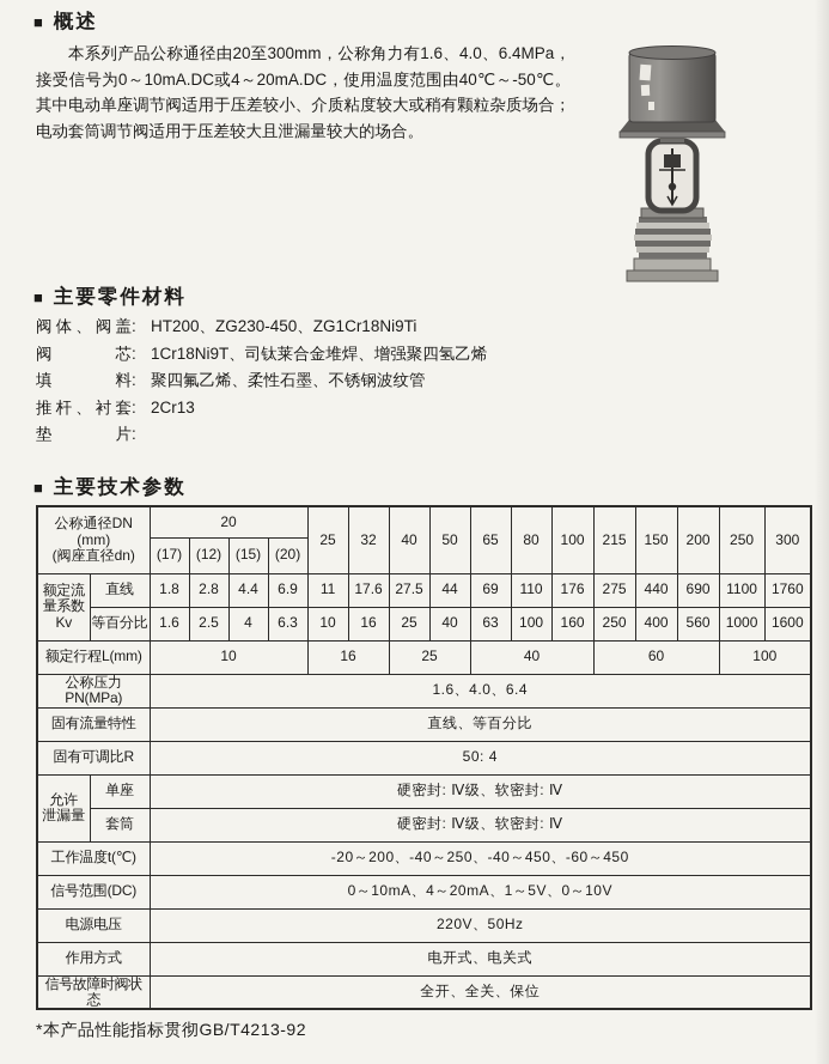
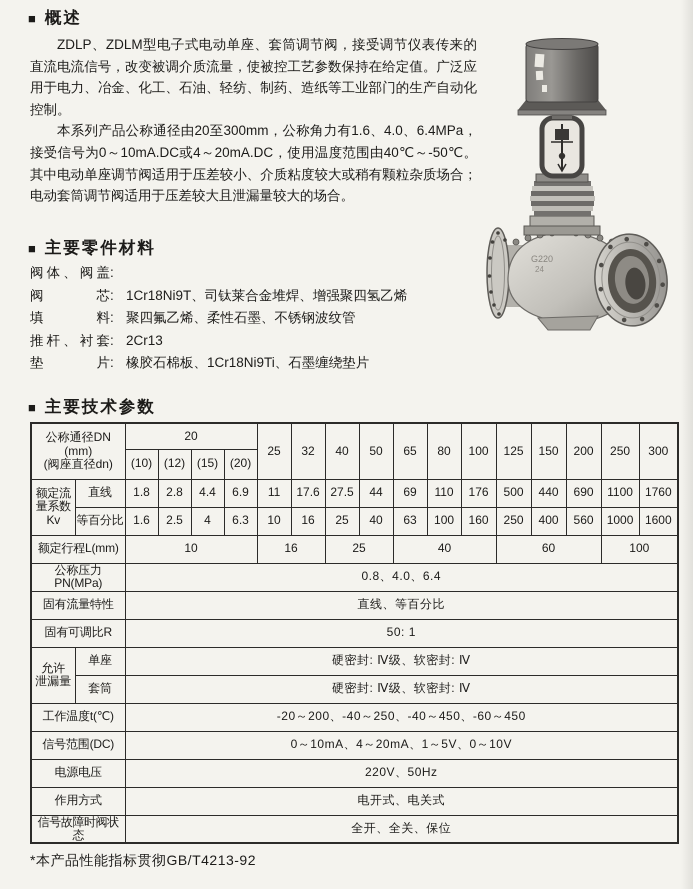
  ■
  概述
+ ZDLP、ZDLM型电子式电动单座、套筒调节阀，接受调节仪表传来的直流电流信号，改变被调介质流量，使被控工艺参数保持在给定值。广泛应用于电力、冶金、化工、石油、轻纺、制药、造纸等工业部门的生产自动化控制。
  本系列产品公称通径由20至300mm，公称角力有1.6、4.0、6.4MPa，接受信号为0～10mA.DC或4～20mA.DC，使用温度范围由40℃～-50℃。其中电动单座调节阀适用于压差较小、介质粘度较大或稍有颗粒杂质场合；电动套筒调节阀适用于压差较大且泄漏量较大的场合。
+ G220
+ 24
  ■
  主要零件材料
  阀体、阀盖
  :
- HT200、ZG230-450、ZG1Cr18Ni9Ti
  阀芯
  :
  1Cr18Ni9T、司钛莱合金堆焊、增强聚四氢乙烯
  填料
  :
  聚四氟乙烯、柔性石墨、不锈钢波纹管
  推杆、衬套
  :
  2Cr13
  垫片
  :
+ 橡胶石棉板、1Cr18Ni9Ti、石墨缠绕垫片
  ■
  主要技术参数
- 公称通径DN (mm) (阀座直径dn)	20	25	32	40	50	65	80	100	215	150	200	250	300
+ 公称通径DN (mm) (阀座直径dn)	20	25	32	40	50	65	80	100	125	150	200	250	300
- (17)	(12)	(15)	(20)
+ (10)	(12)	(15)	(20)
- 额定流 量系数Kv	直线	1.8	2.8	4.4	6.9	11	17.6	27.5	44	69	110	176	275	440	690	1100	1760
+ 额定流 量系数Kv	直线	1.8	2.8	4.4	6.9	11	17.6	27.5	44	69	110	176	500	440	690	1100	1760
  等百分比	1.6	2.5	4	6.3	10	16	25	40	63	100	160	250	400	560	1000	1600
  额定行程L(mm)	10	16	25	40	60	100
- 公称压力PN(MPa)	1.6、4.0、6.4
+ 公称压力PN(MPa)	0.8、4.0、6.4
  固有流量特性	直线、等百分比
- 固有可调比R	50: 4
+ 固有可调比R	50: 1
  允许 泄漏量	单座	硬密封: Ⅳ级、软密封: Ⅳ
  套筒	硬密封: Ⅳ级、软密封: Ⅳ
  工作温度t(℃)	-20～200、-40～250、-40～450、-60～450
  信号范围(DC)	0～10mA、4～20mA、1～5V、0～10V
  电源电压	220V、50Hz
  作用方式	电开式、电关式
  信号故障时阀状态	全开、全关、保位
  *本产品性能指标贯彻GB/T4213-92
